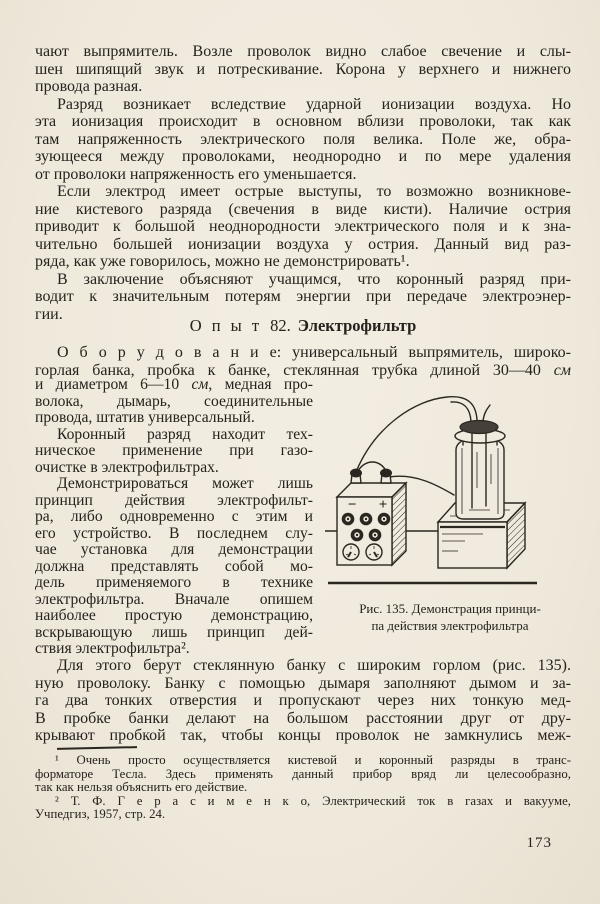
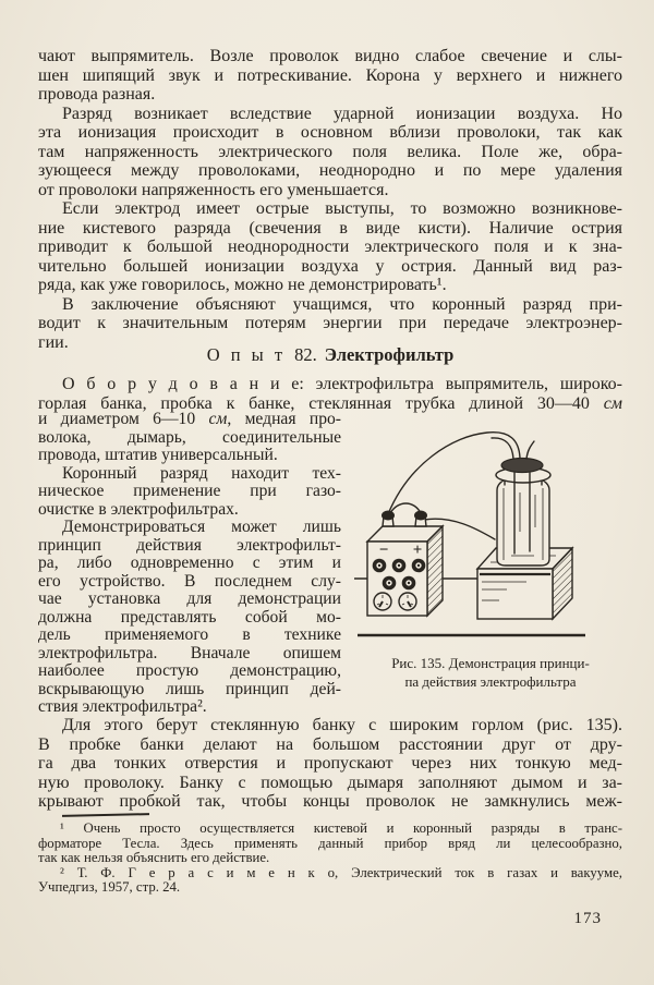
  чают выпрямитель. Возле проволок видно слабое свечение и слы-
  шен шипящий звук и потрескивание. Корона у верхнего и нижнего
  провода разная.
  Разряд возникает вследствие ударной ионизации воздуха. Но
  эта ионизация происходит в основном вблизи проволоки, так как
  там напряженность электрического поля велика. Поле же, обра-
  зующееся между проволоками, неоднородно и по мере удаления
  от проволоки напряженность его уменьшается.
  Если электрод имеет острые выступы, то возможно возникнове-
  ние кистевого разряда (свечения в виде кисти). Наличие острия
  приводит к большой неоднородности электрического поля и к зна-
  чительно большей ионизации воздуха у острия. Данный вид раз-
  ряда, как уже говорилось, можно не демонстрировать¹.
  В заключение объясняют учащимся, что коронный разряд при-
  водит к значительным потерям энергии при передаче электроэнер-
  гии.
  О п ы т 82. Электрофильтр
- О б о р у д о в а н и е: универсальный выпрямитель, широко-
+ О б о р у д о в а н и е: электрофильтра выпрямитель, широко-
  горлая банка, пробка к банке, стеклянная трубка длиной 30—40 см
  и диаметром 6—10 см, медная про-
  волока, дымарь, соединительные
  провода, штатив универсальный.
  Коронный разряд находит тех-
  ническое применение при газо-
  очистке в электрофильтрах.
  Демонстрироваться может лишь
  принцип действия электрофильт-
  ра, либо одновременно с этим и
  его устройство. В последнем слу-
  чае установка для демонстрации
  должна представлять собой мо-
  дель применяемого в технике
  электрофильтра. Вначале опишем
  наиболее простую демонстрацию,
  вскрывающую лишь принцип дей-
  ствия электрофильтра².
  −
  +
  Рис. 135. Демонстрация принци-
  па действия электрофильтра
  Для этого берут стеклянную банку с широким горлом (рис. 135).
- ную проволоку. Банку с помощью дымаря заполняют дымом и за-
+ В пробке банки делают на большом расстоянии друг от дру-
  га два тонких отверстия и пропускают через них тонкую мед-
- В пробке банки делают на большом расстоянии друг от дру-
+ ную проволоку. Банку с помощью дымаря заполняют дымом и за-
  крывают пробкой так, чтобы концы проволок не замкнулись меж-
  ¹ Очень просто осуществляется кистевой и коронный разряды в транс-
  форматоре Тесла. Здесь применять данный прибор вряд ли целесообразно,
  так как нельзя объяснить его действие.
  ² Т. Ф. Г е р а с и м е н к о, Электрический ток в газах и вакууме,
  Учпедгиз, 1957, стр. 24.
  173
